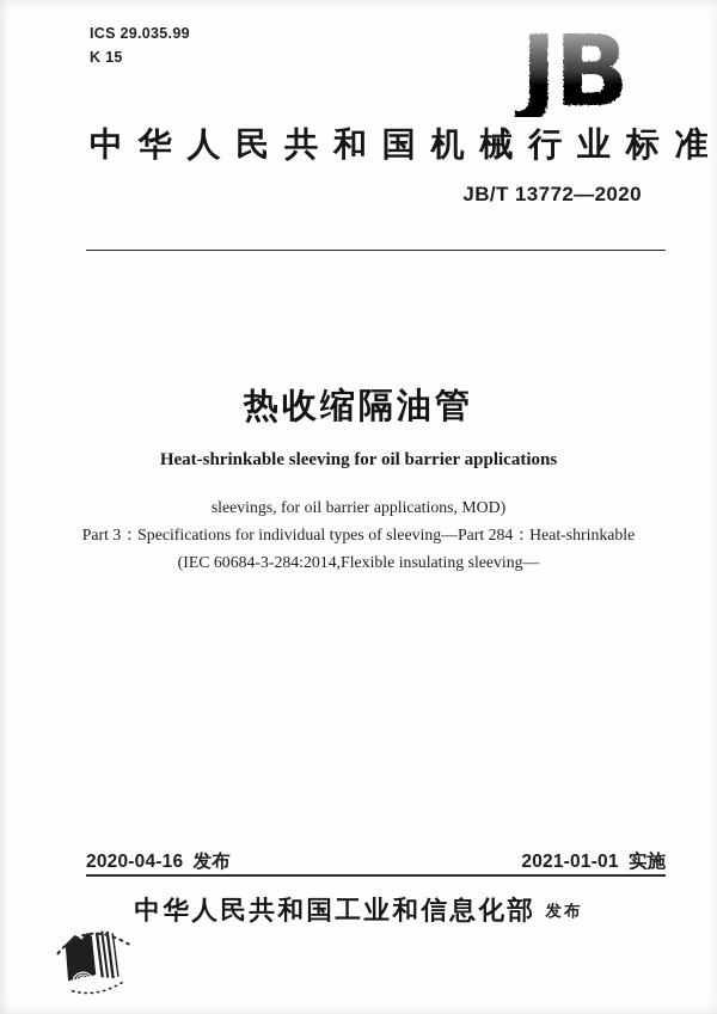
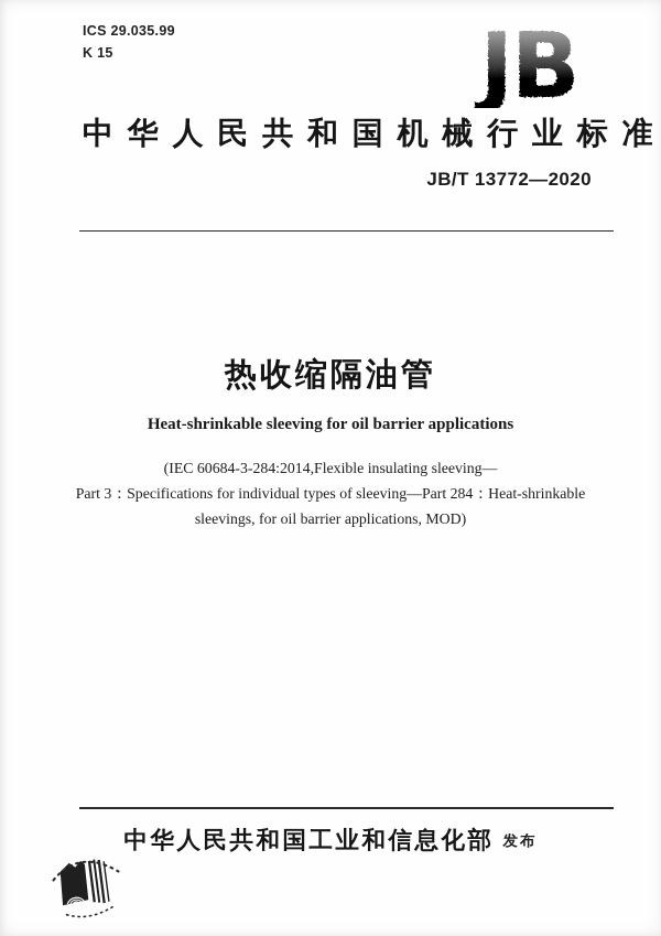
  ICS 29.035.99
  K 15
  JB
  中华人民共和国机械行业标准
  JB/T 13772—2020
  热收缩隔油管
  Heat-shrinkable sleeving for oil barrier applications
- sleevings, for oil barrier applications, MOD)
+ (IEC 60684-3-284:2014,Flexible insulating sleeving—
  Part 3：Specifications for individual types of sleeving—Part 284：Heat-shrinkable
- (IEC 60684-3-284:2014,Flexible insulating sleeving—
+ sleevings, for oil barrier applications, MOD)
- 2020-04-16 发布
- 2021-01-01 实施
  中华人民共和国工业和信息化部 发布
